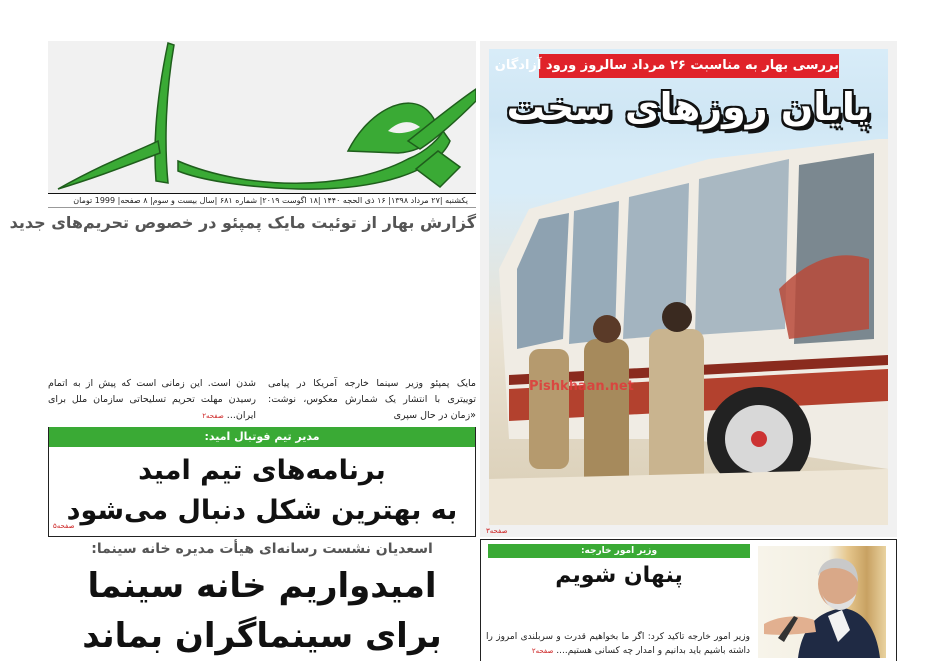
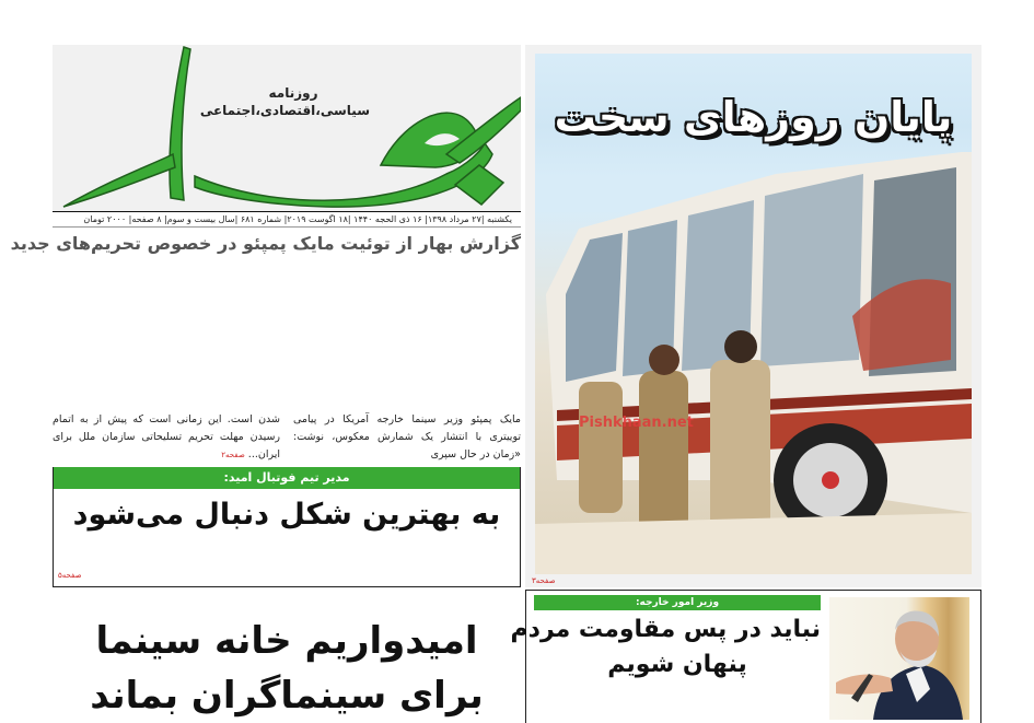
+ روزنامه
+ سیاسی،اقتصادی،اجتماعی
- یکشنبه |۲۷ مرداد ۱۳۹۸| ۱۶ ذی الحجه ۱۴۴۰ |۱۸ اگوست ۲۰۱۹| شماره ۶۸۱ |سال بیست و سوم| ۸ صفحه| 1999 تومان
+ یکشنبه |۲۷ مرداد ۱۳۹۸| ۱۶ ذی الحجه ۱۴۴۰ |۱۸ اگوست ۲۰۱۹| شماره ۶۸۱ |سال بیست و سوم| ۸ صفحه| ۲۰۰۰ تومان
  گزارش بهار از توئیت مایک پمپئو در خصوص تحریمهای جدید
  مایک پمپئو وزیر سینما خارجه آمریکا در پیامی توییتری با انتشار یک شمارش معکوس، نوشت: «زمان در حال سپری
  شدن است. این زمانی است که پیش از به اتمام رسیدن مهلت تحریم تسلیحاتی سازمان ملل برای ایران... صفحه۲
  مدیر تیم فوتبال امید:
- برنامه‌های تیم امید
  به بهترین شکل دنبال می‌شود
  صفحه۵
- اسعدیان نشست رسانهای هیأت مدیره خانه سینما:
  امیدواریم خانه سینما
  برای سینماگران بماند
- بررسی بهار به مناسبت ۲۶ مرداد سالروز ورود آزادگان
  پایان روزهای سخت
  Pishkhaan.net
  صفحه۳
  وزیر امور خارجه:
+ نباید در پس مقاومت مردم
  پنهان شویم
- وزیر امور خارجه تاکید کرد: اگر ما بخواهیم قدرت و سربلندی امروز را داشته باشیم باید بدانیم و امدار چه کسانی هستیم.... صفحه۲
